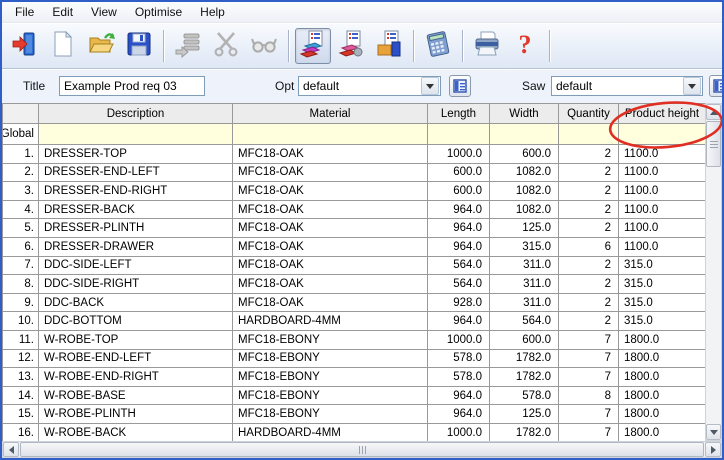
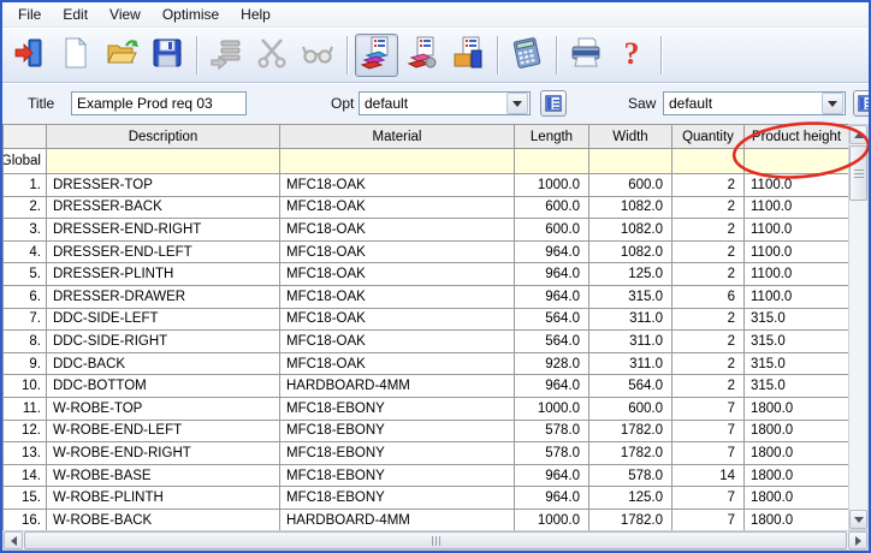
  File
  Edit
  View
  Optimise
  Help
  ?
  Title
  Example Prod req 03
  Opt
  default
  Saw
  default
  Description
  Material
  Length
  Width
  Quantity
  Product height
  Global
  1.
  DRESSER-TOP
  MFC18-OAK
  1000.0
  600.0
  2
  1100.0
  2.
- DRESSER-END-LEFT
+ DRESSER-BACK
  MFC18-OAK
  600.0
  1082.0
  2
  1100.0
  3.
  DRESSER-END-RIGHT
  MFC18-OAK
  600.0
  1082.0
  2
  1100.0
  4.
- DRESSER-BACK
+ DRESSER-END-LEFT
  MFC18-OAK
  964.0
  1082.0
  2
  1100.0
  5.
  DRESSER-PLINTH
  MFC18-OAK
  964.0
  125.0
  2
  1100.0
  6.
  DRESSER-DRAWER
  MFC18-OAK
  964.0
  315.0
  6
  1100.0
  7.
  DDC-SIDE-LEFT
  MFC18-OAK
  564.0
  311.0
  2
  315.0
  8.
  DDC-SIDE-RIGHT
  MFC18-OAK
  564.0
  311.0
  2
  315.0
  9.
  DDC-BACK
  MFC18-OAK
  928.0
  311.0
  2
  315.0
  10.
  DDC-BOTTOM
  HARDBOARD-4MM
  964.0
  564.0
  2
  315.0
  11.
  W-ROBE-TOP
  MFC18-EBONY
  1000.0
  600.0
  7
  1800.0
  12.
  W-ROBE-END-LEFT
  MFC18-EBONY
  578.0
  1782.0
  7
  1800.0
  13.
  W-ROBE-END-RIGHT
  MFC18-EBONY
  578.0
  1782.0
  7
  1800.0
  14.
  W-ROBE-BASE
  MFC18-EBONY
  964.0
  578.0
- 8
+ 14
  1800.0
  15.
  W-ROBE-PLINTH
  MFC18-EBONY
  964.0
  125.0
  7
  1800.0
  16.
  W-ROBE-BACK
  HARDBOARD-4MM
  1000.0
  1782.0
  7
  1800.0
